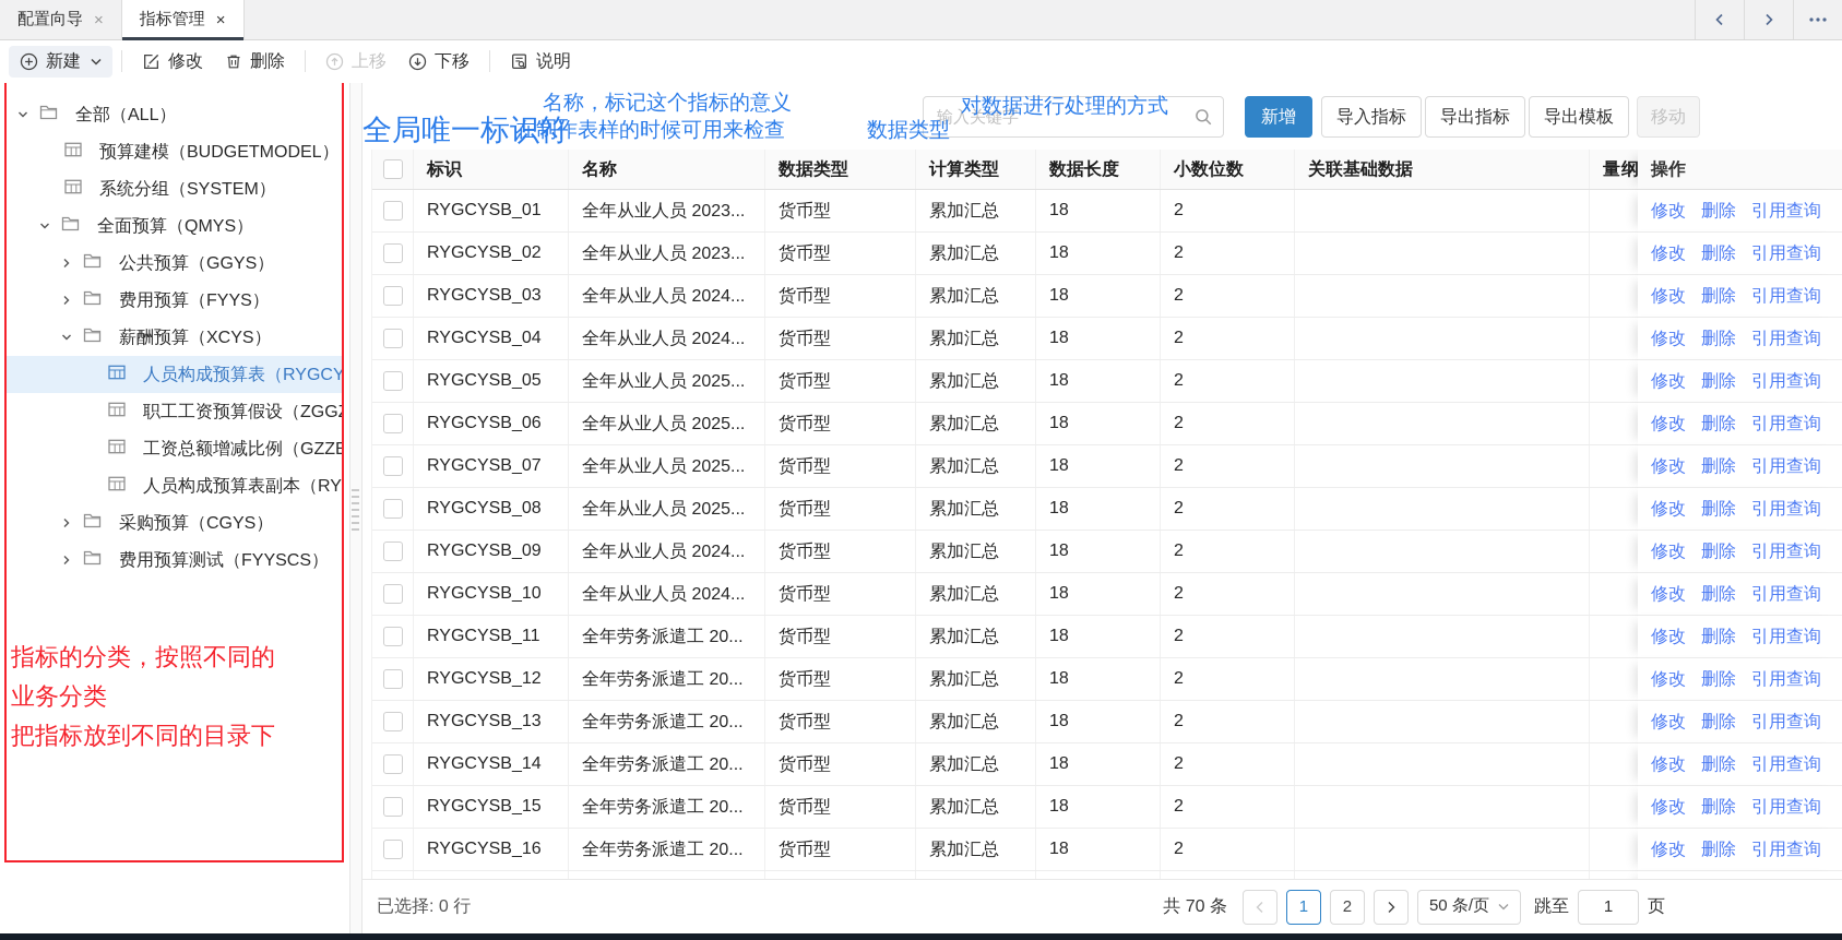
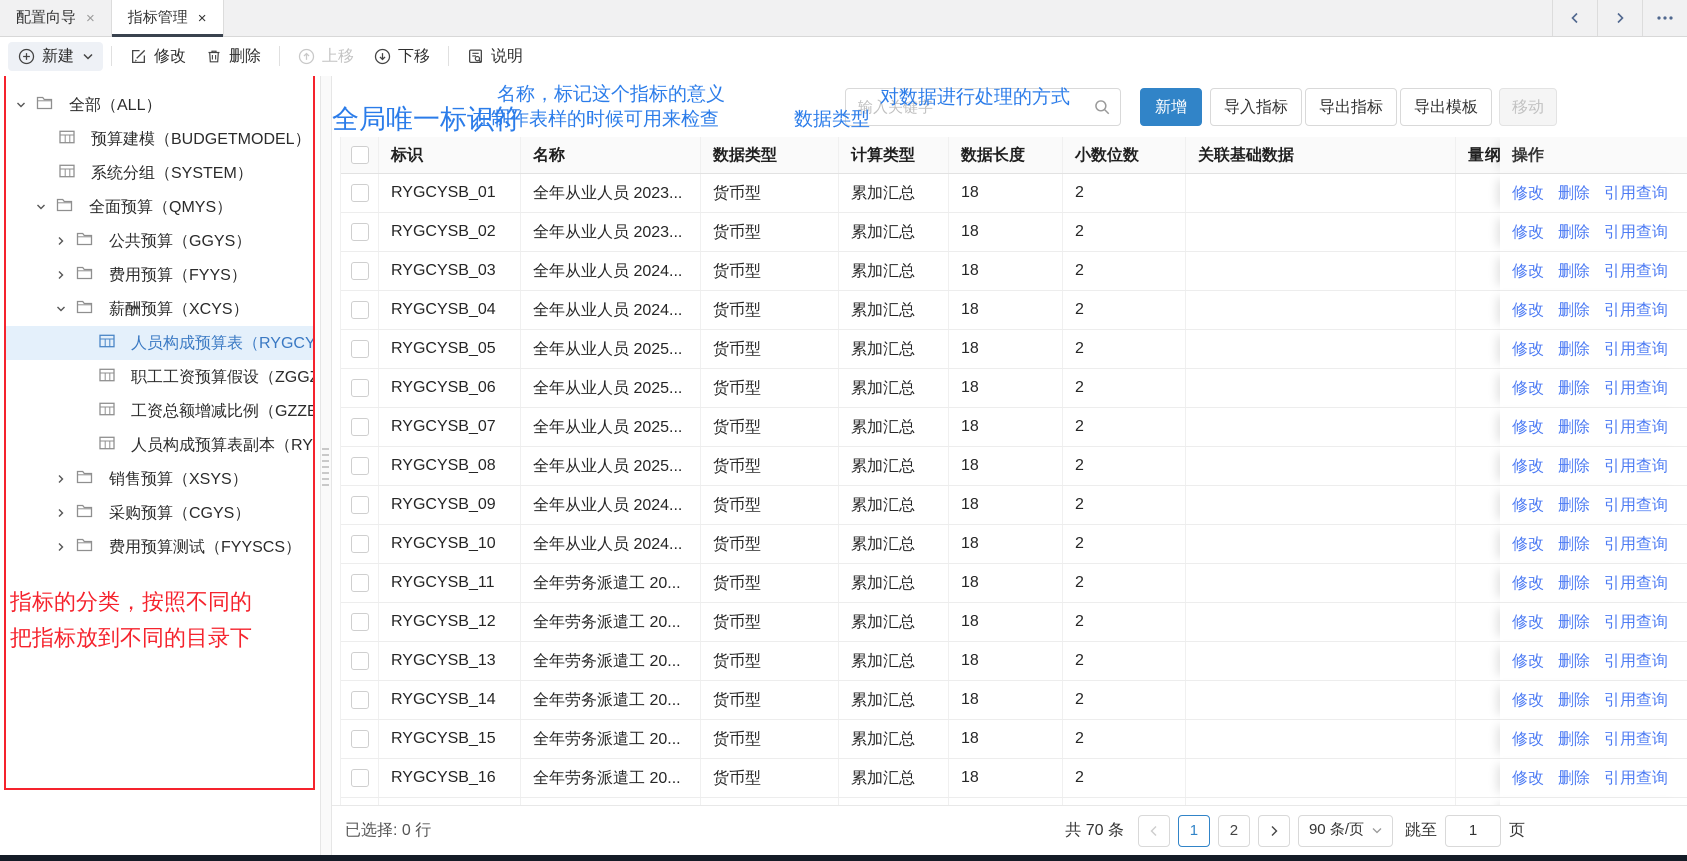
  配置向导
  ×
  指标管理
  ×
  新建
  修改
  删除
  上移
  下移
  说明
  全部（ALL）
  预算建模（BUDGETMODEL）
  系统分组（SYSTEM）
  全面预算（QMYS）
  公共预算（GGYS）
  费用预算（FYYS）
  薪酬预算（XCYS）
  人员构成预算表（RYGCY
  职工工资预算假设（ZGG
  工资总额增减比例（GZZE
  人员构成预算表副本（RY
+ 销售预算（XSYS）
  采购预算（CGYS）
  费用预算测试（FYYSCS）
  指标的分类，按照不同的
- 业务分类
  把指标放到不同的目录下
  全局唯一标识符
  名称，标记这个指标的意义
  在制作表样的时候可用来检查
  数据类型
  对数据进行处理的方式
  输入关键字
  新增
  导入指标
  导出指标
  导出模板
  移动
  标识
  名称
  数据类型
  计算类型
  数据长度
  小数位数
  关联基础数据
  量纲
  操作
  RYGCYSB_01
  全年从业人员 2023...
  货币型
  累加汇总
  18
  2
  修改
  删除
  引用查询
  RYGCYSB_02
  全年从业人员 2023...
  货币型
  累加汇总
  18
  2
  修改
  删除
  引用查询
  RYGCYSB_03
  全年从业人员 2024...
  货币型
  累加汇总
  18
  2
  修改
  删除
  引用查询
  RYGCYSB_04
  全年从业人员 2024...
  货币型
  累加汇总
  18
  2
  修改
  删除
  引用查询
  RYGCYSB_05
  全年从业人员 2025...
  货币型
  累加汇总
  18
  2
  修改
  删除
  引用查询
  RYGCYSB_06
  全年从业人员 2025...
  货币型
  累加汇总
  18
  2
  修改
  删除
  引用查询
  RYGCYSB_07
  全年从业人员 2025...
  货币型
  累加汇总
  18
  2
  修改
  删除
  引用查询
  RYGCYSB_08
  全年从业人员 2025...
  货币型
  累加汇总
  18
  2
  修改
  删除
  引用查询
  RYGCYSB_09
  全年从业人员 2024...
  货币型
  累加汇总
  18
  2
  修改
  删除
  引用查询
  RYGCYSB_10
  全年从业人员 2024...
  货币型
  累加汇总
  18
  2
  修改
  删除
  引用查询
  RYGCYSB_11
  全年劳务派遣工 20...
  货币型
  累加汇总
  18
  2
  修改
  删除
  引用查询
  RYGCYSB_12
  全年劳务派遣工 20...
  货币型
  累加汇总
  18
  2
  修改
  删除
  引用查询
  RYGCYSB_13
  全年劳务派遣工 20...
  货币型
  累加汇总
  18
  2
  修改
  删除
  引用查询
  RYGCYSB_14
  全年劳务派遣工 20...
  货币型
  累加汇总
  18
  2
  修改
  删除
  引用查询
  RYGCYSB_15
  全年劳务派遣工 20...
  货币型
  累加汇总
  18
  2
  修改
  删除
  引用查询
  RYGCYSB_16
  全年劳务派遣工 20...
  货币型
  累加汇总
  18
  2
  修改
  删除
  引用查询
  已选择: 0 行
  共 70 条
  1
  2
- 50 条/页
+ 90 条/页
  跳至
  1
  页
